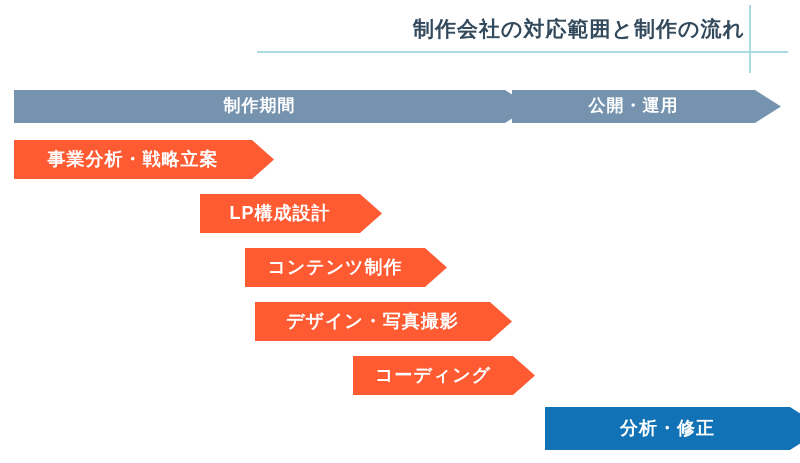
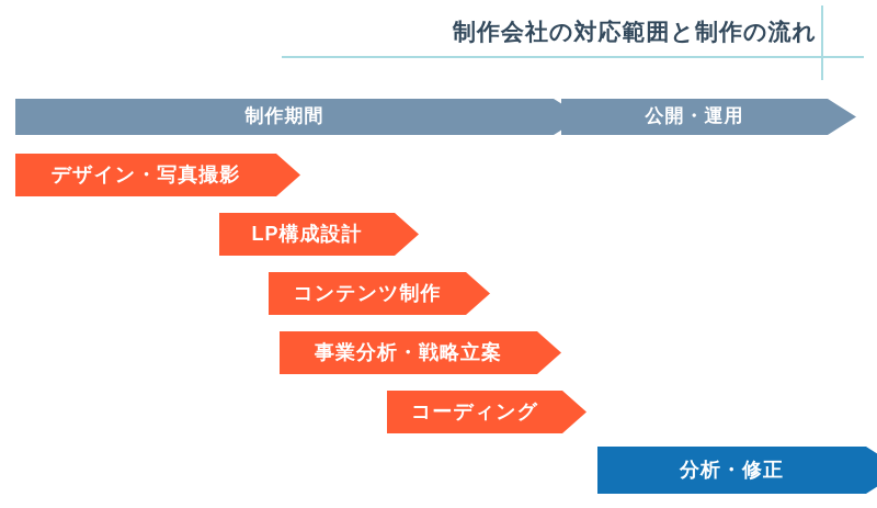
  制作会社の対応範囲と制作の流れ
  制作期間
  公開・運用
- 事業分析・戦略立案
+ デザイン・写真撮影
  LP構成設計
  コンテンツ制作
- デザイン・写真撮影
+ 事業分析・戦略立案
  コーディング
  分析・修正
